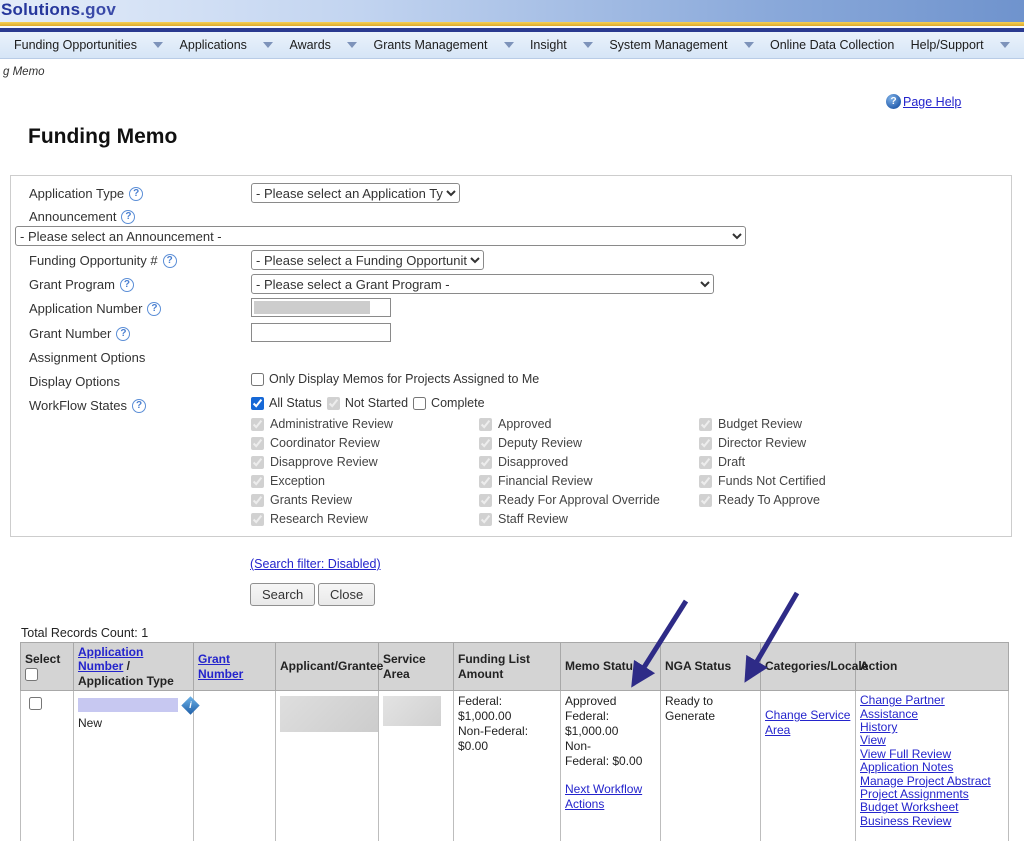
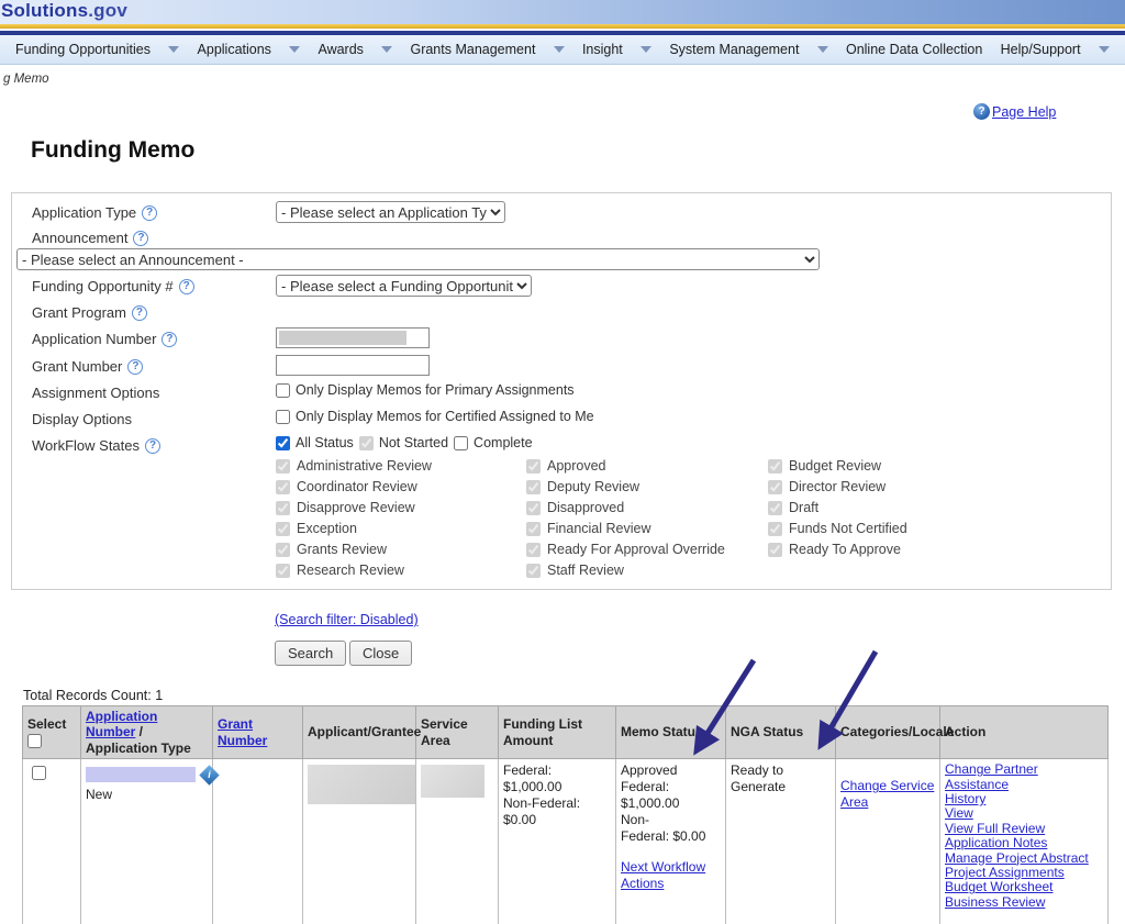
  Solutions.gov
  Funding Opportunities
  Applications
  Awards
  Grants Management
  Insight
  System Management
  Online Data Collection
  Help/Support
  g Memo
  ?
  Page Help
  Funding Memo
  Application Type
  ?
  - Please select an Application Ty
  Announcement
  ?
  - Please select an Announcement -
  Funding Opportunity #
  ?
  - Please select a Funding Opportunit
  Grant Program
  ?
- - Please select a Grant Program -
  Application Number
  ?
  Grant Number
  ?
  Assignment Options
+ Only Display Memos for Primary Assignments
  Display Options
- Only Display Memos for Projects Assigned to Me
+ Only Display Memos for Certified Assigned to Me
  WorkFlow States
  ?
  All Status
  Not Started
  Complete
  Administrative Review
  Coordinator Review
  Disapprove Review
  Exception
  Grants Review
  Research Review
  Approved
  Deputy Review
  Disapproved
  Financial Review
  Ready For Approval Override
  Staff Review
  Budget Review
  Director Review
  Draft
  Funds Not Certified
  Ready To Approve
  (Search filter: Disabled)
  Search
  Close
  Total Records Count: 1
  Select	Application Number /Application Type	Grant Number	Applicant/Grantee	Service Area	Funding List Amount	Memo Status	NGA Status	Categories/Loca	Action
